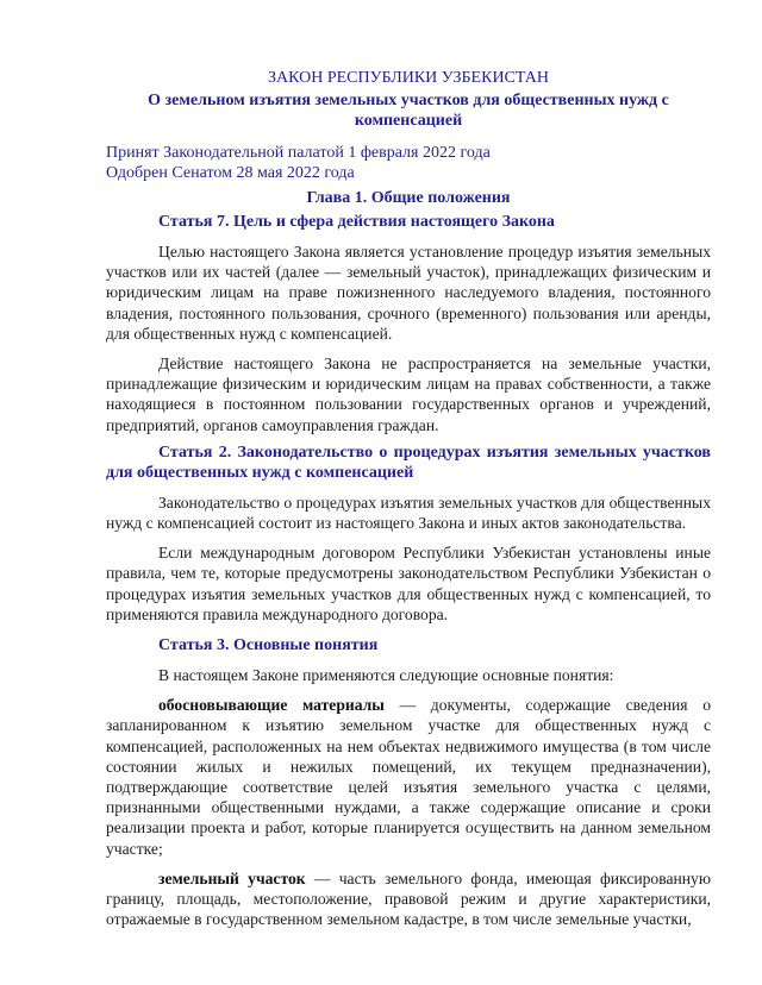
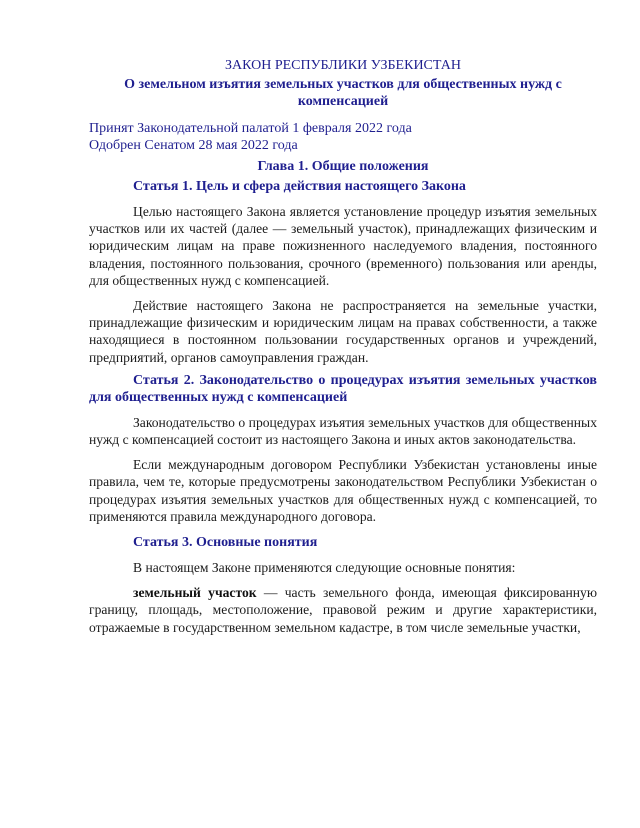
  ЗАКОН РЕСПУБЛИКИ УЗБЕКИСТАН
  О земельном изъятия земельных участков для общественных нужд с компенсацией
  Принят Законодательной палатой 1 февраля 2022 года
  Одобрен Сенатом 28 мая 2022 года
  Глава 1. Общие положения
- Статья 7. Цель и сфера действия настоящего Закона
+ Статья 1. Цель и сфера действия настоящего Закона
  Целью настоящего Закона является установление процедур изъятия земельных участков или их частей (далее — земельный участок), принадлежащих физическим и юридическим лицам на праве пожизненного наследуемого владения, постоянного владения, постоянного пользования, срочного (временного) пользования или аренды, для общественных нужд с компенсацией.
  Действие настоящего Закона не распространяется на земельные участки, принадлежащие физическим и юридическим лицам на правах собственности, а также находящиеся в постоянном пользовании государственных органов и учреждений, предприятий, органов самоуправления граждан.
  Статья 2. Законодательство о процедурах изъятия земельных участков для общественных нужд с компенсацией
  Законодательство о процедурах изъятия земельных участков для общественных нужд с компенсацией состоит из настоящего Закона и иных актов законодательства.
  Если международным договором Республики Узбекистан установлены иные правила, чем те, которые предусмотрены законодательством Республики Узбекистан о процедурах изъятия земельных участков для общественных нужд с компенсацией, то применяются правила международного договора.
  Статья 3. Основные понятия
  В настоящем Законе применяются следующие основные понятия:
- обосновывающие материалы — документы, содержащие сведения о запланированном к изъятию земельном участке для общественных нужд с компенсацией, расположенных на нем объектах недвижимого имущества (в том числе состоянии жилых и нежилых помещений, их текущем предназначении), подтверждающие соответствие целей изъятия земельного участка с целями, признанными общественными нуждами, а также содержащие описание и сроки реализации проекта и работ, которые планируется осуществить на данном земельном участке;
  земельный участок — часть земельного фонда, имеющая фиксированную границу, площадь, местоположение, правовой режим и другие характеристики, отражаемые в государственном земельном кадастре, в том числе земельные участки,
